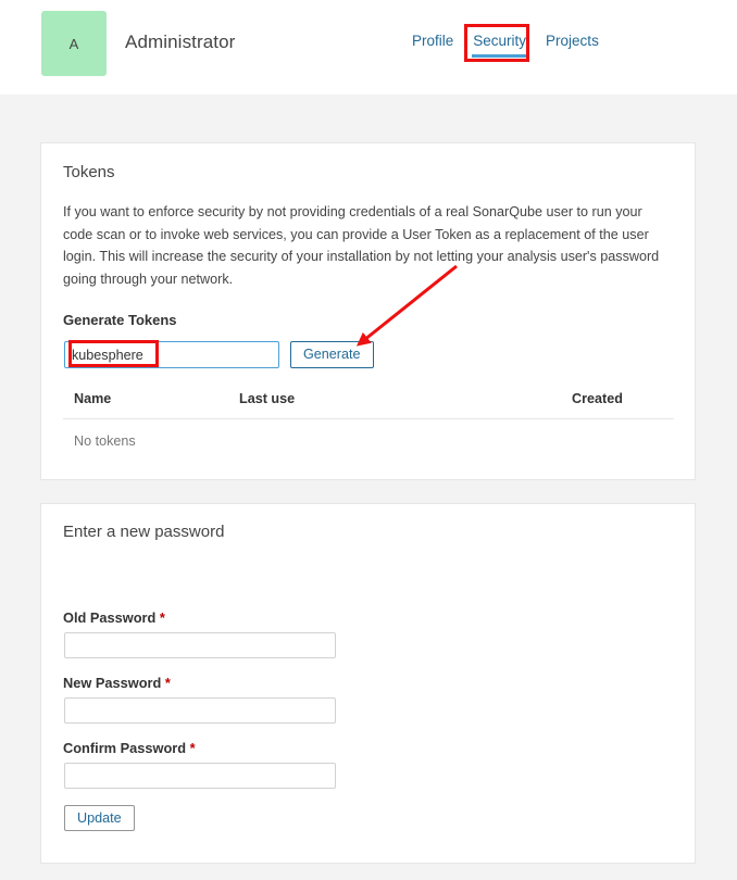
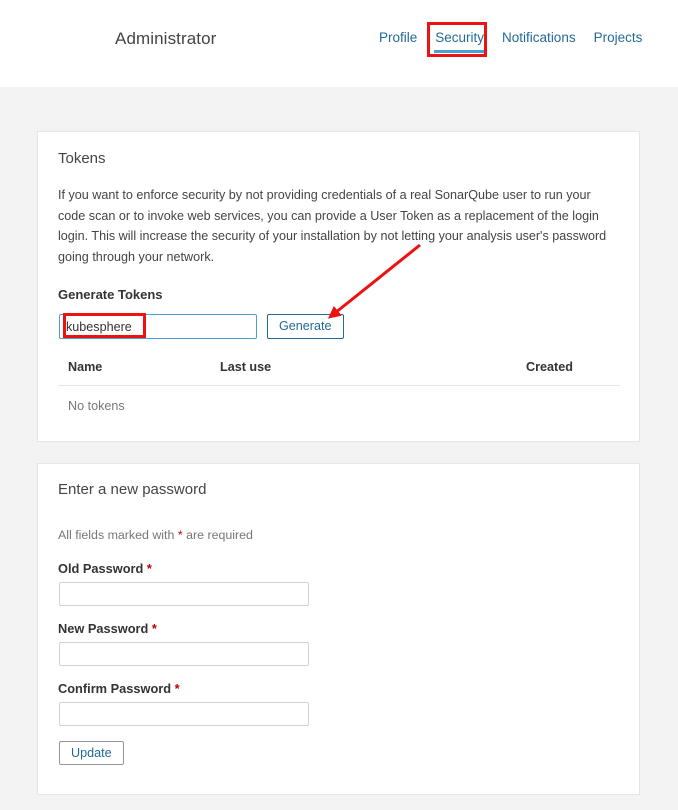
- A
  Administrator
  Profile
  Security
+ Notifications
  Projects
  Tokens
- If you want to enforce security by not providing credentials of a real SonarQube user to run your code scan or to invoke web services, you can provide a User Token as a replacement of the user login. This will increase the security of your installation by not letting your analysis user's password going through your network.
+ If you want to enforce security by not providing credentials of a real SonarQube user to run your code scan or to invoke web services, you can provide a User Token as a replacement of the login login. This will increase the security of your installation by not letting your analysis user's password going through your network.
  Generate Tokens
  kubesphere
  Generate
  Name	Last use	Created
  No tokens
  Enter a new password
+ All fields marked with * are required
  Old Password *
  New Password *
  Confirm Password *
  Update
